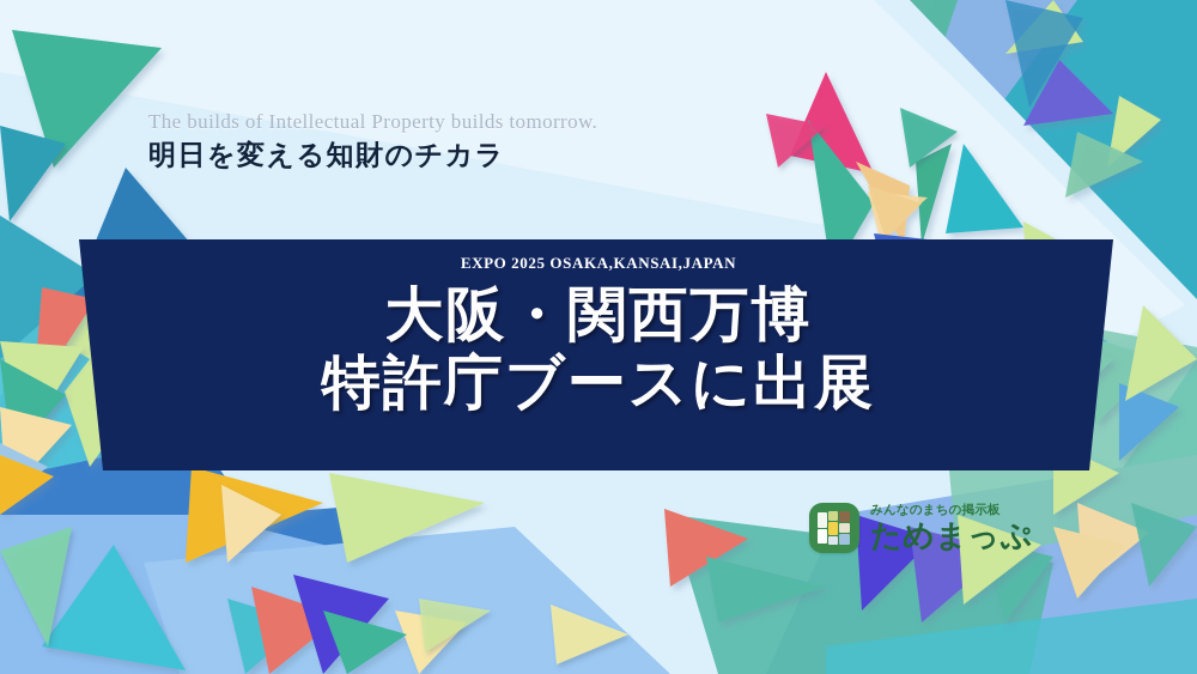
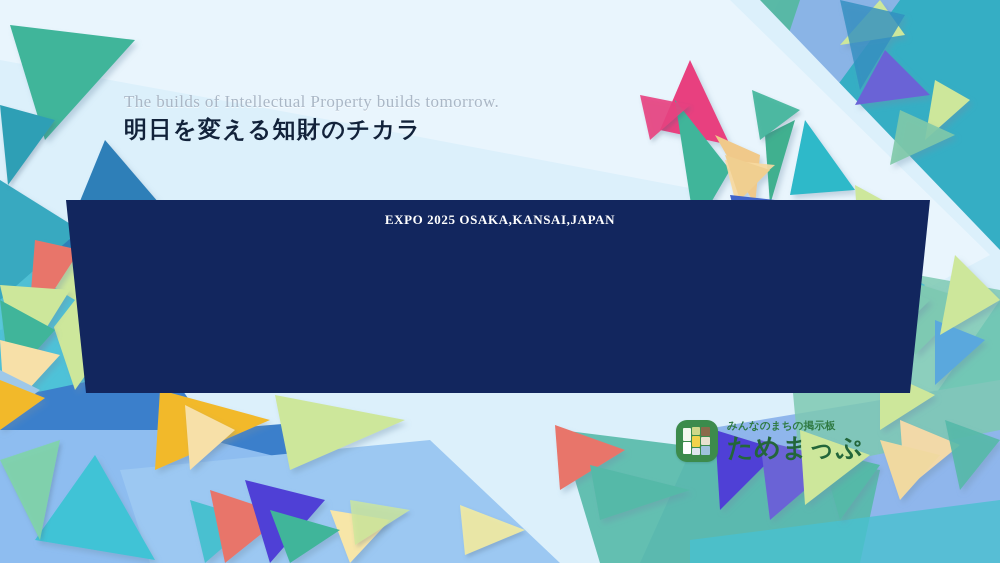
  The builds of Intellectual Property builds tomorrow.
  明日を変える知財のチカラ
  EXPO 2025 OSAKA,KANSAI,JAPAN
- 大阪・関西万博
- 特許庁ブースに出展
  みんなのまちの掲示板
  ためまっぷ
